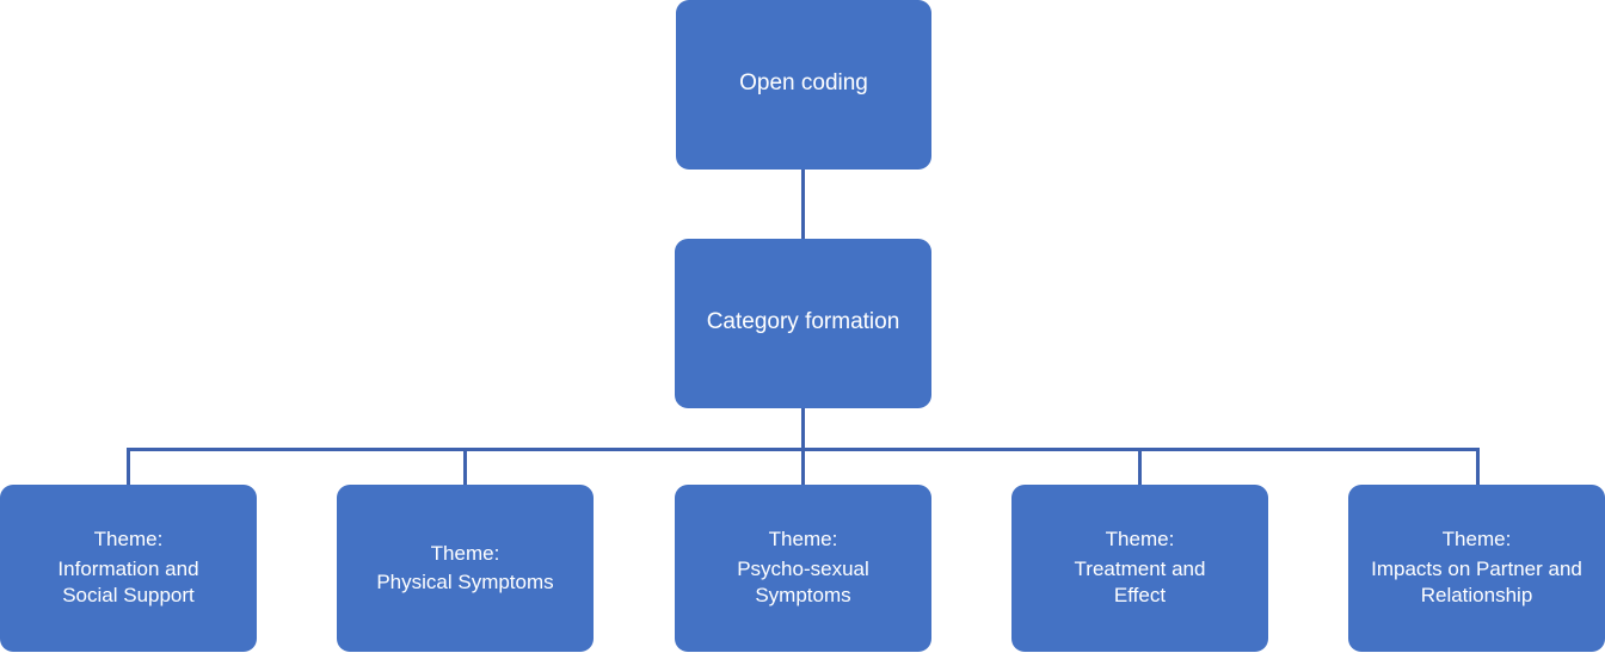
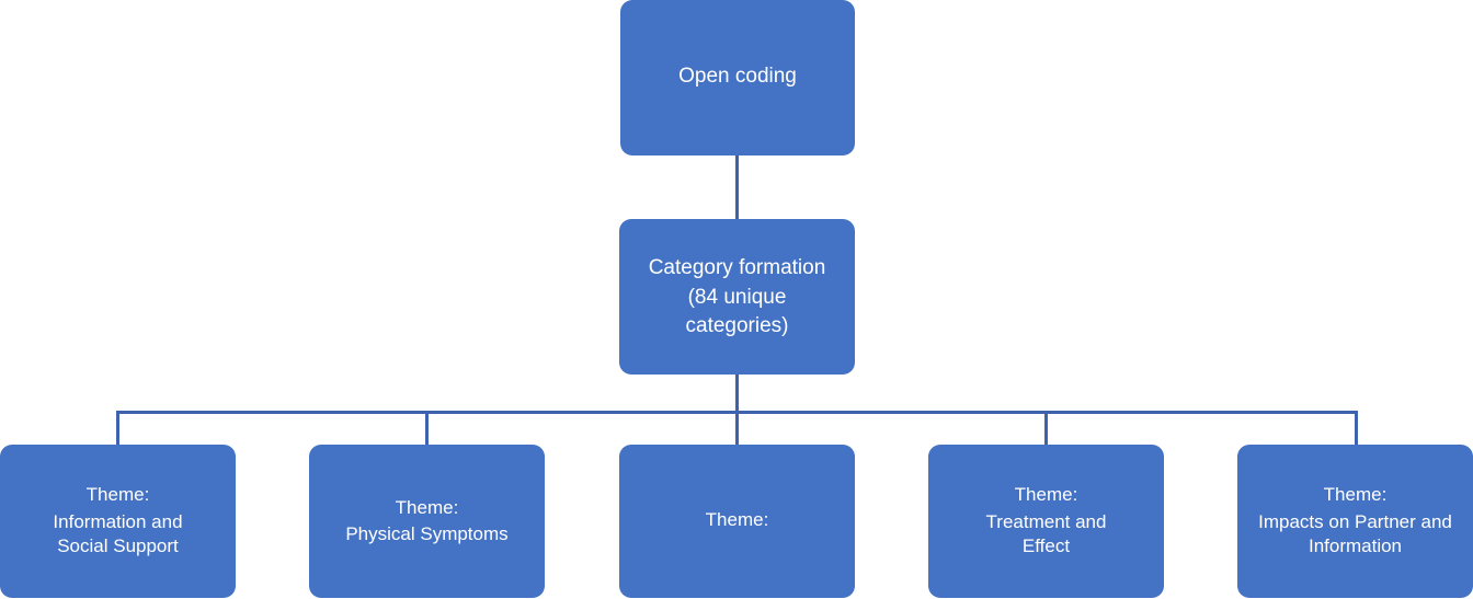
  Open coding
  Category formation
+ (84 unique categories)
  Theme:
  Information and Social Support
  Theme:
  Physical Symptoms
  Theme:
- Psycho-sexual Symptoms
  Theme:
  Treatment and Effect
  Theme:
- Impacts on Partner and Relationship
+ Impacts on Partner and Information
